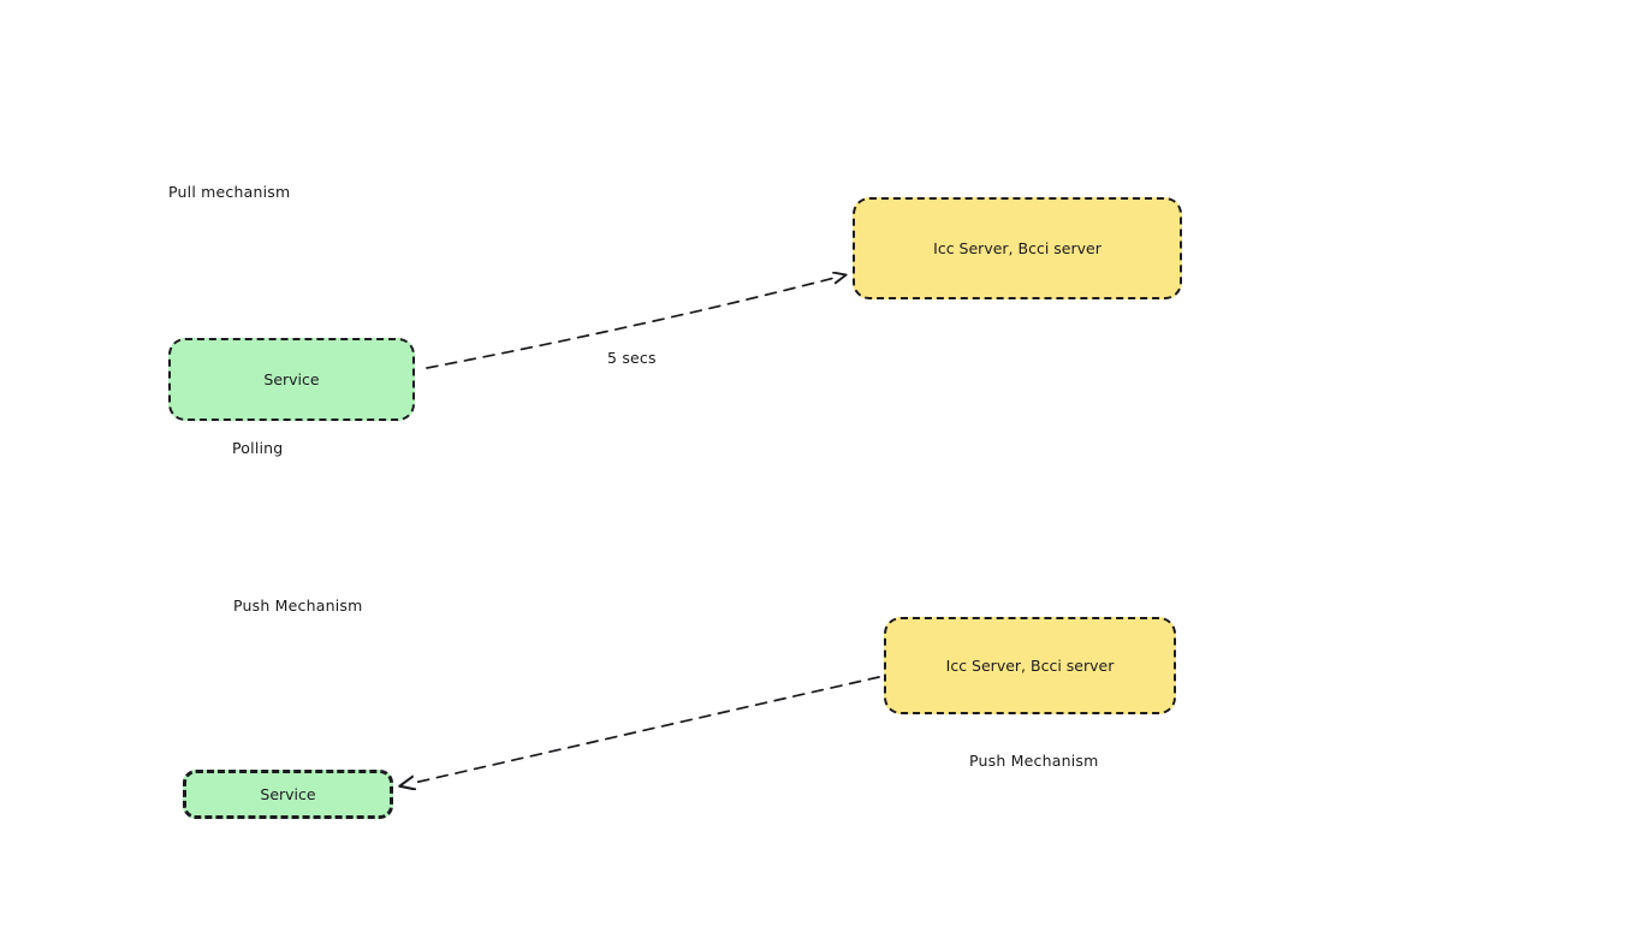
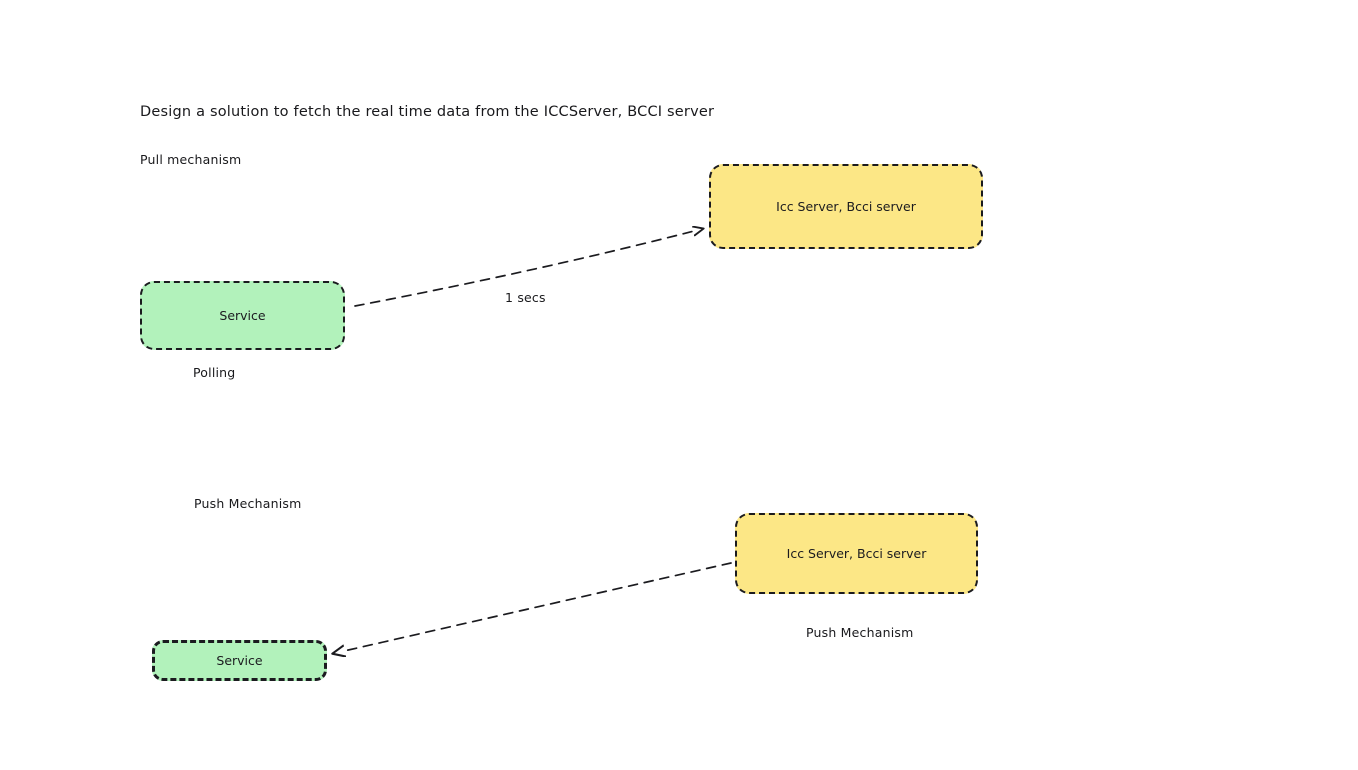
+ Design a solution to fetch the real time data from the ICCServer, BCCI server
  Pull mechanism
  Push Mechanism
  Icc Server, Bcci server
  Service
  Polling
- 5 secs
+ 1 secs
  Icc Server, Bcci server
  Service
  Push Mechanism
